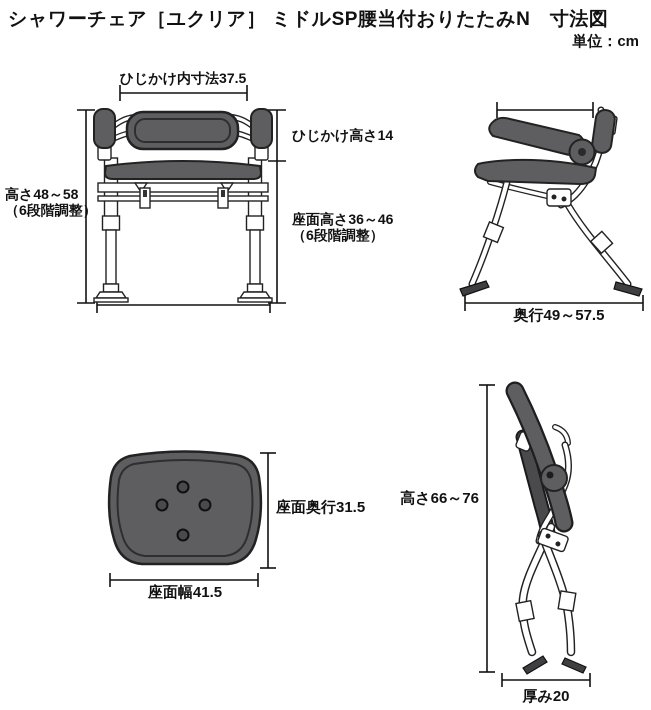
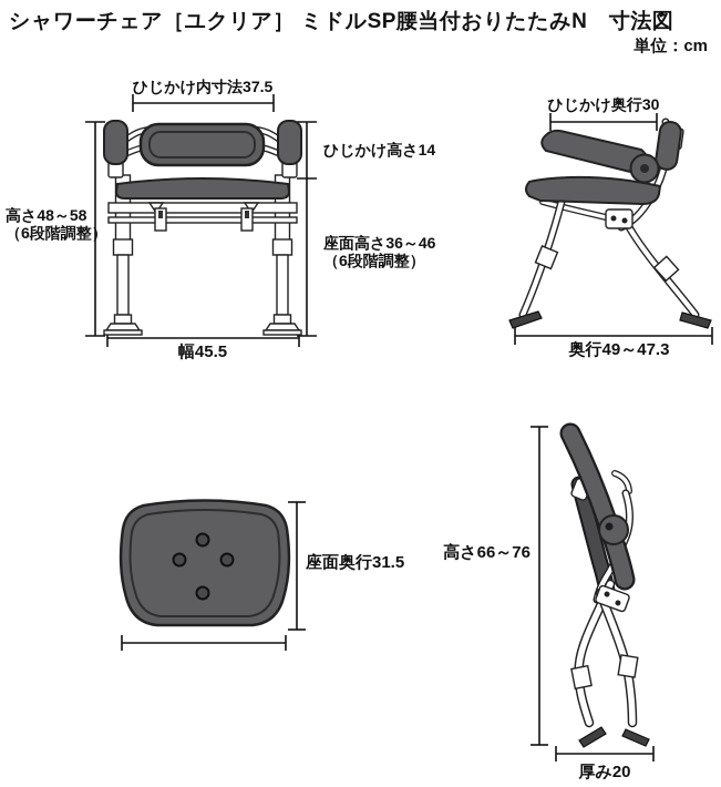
  シャワーチェア［ユクリア］ ミドルSP腰当付おりたたみN 寸法図
  単位：cm
  ひじかけ内寸法37.5
  高さ48～58
  （6段階調整）
  ひじかけ高さ14
  座面高さ36～46
  （6段階調整）
+ 幅45.5
+ ひじかけ奥行30
- 奥行49～57.5
+ 奥行49～47.3
  座面奥行31.5
- 座面幅41.5
  高さ66～76
  厚み20
